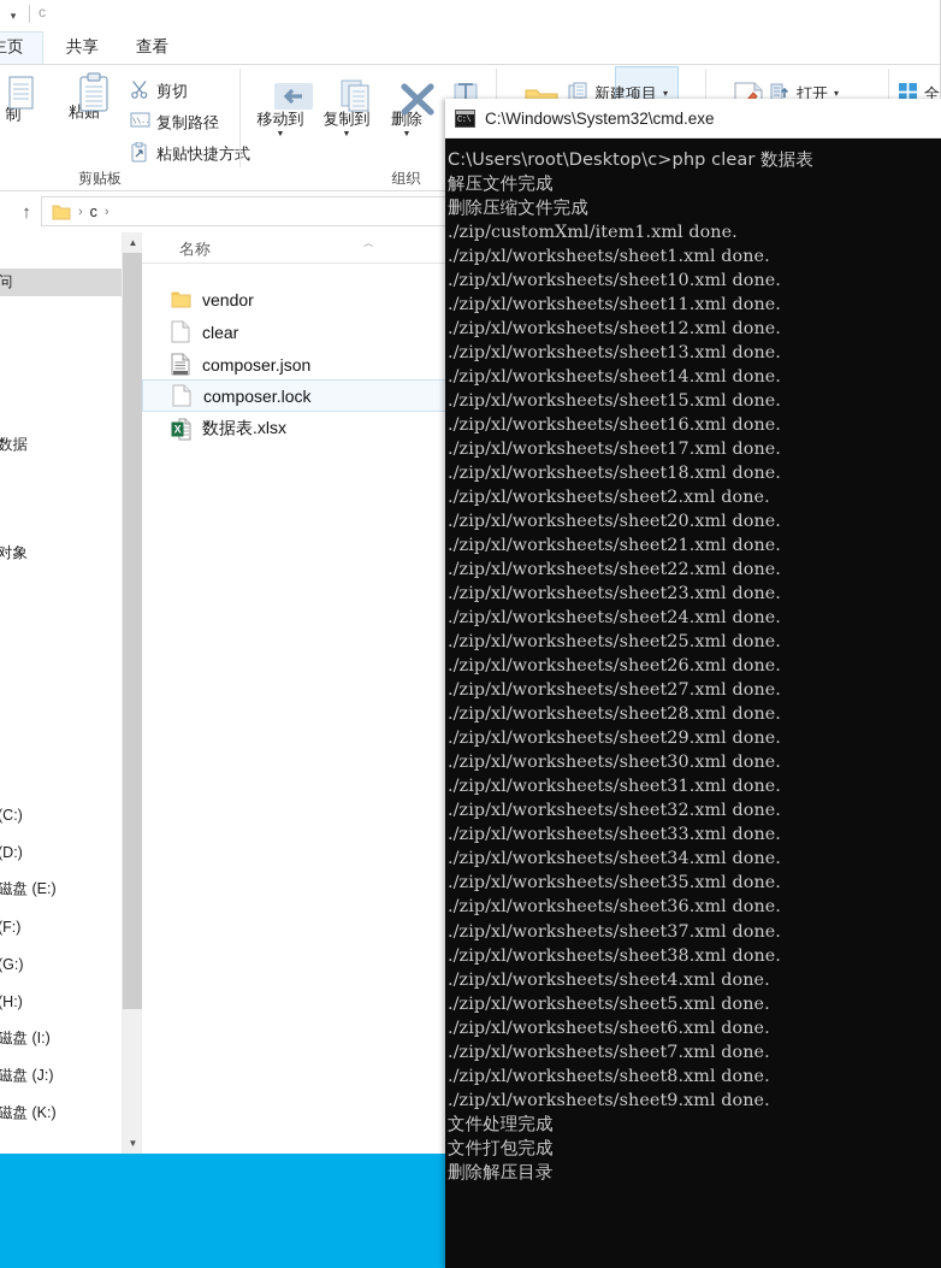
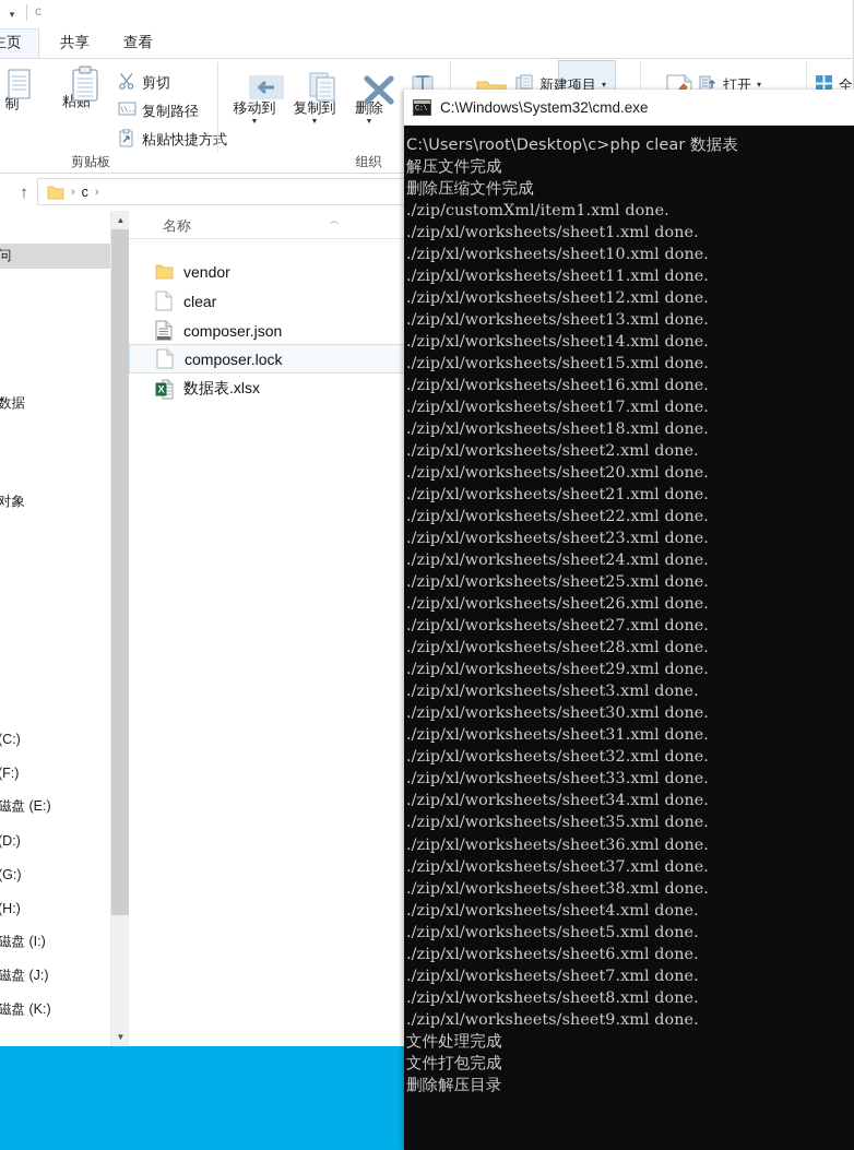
  ▾
  c
  共享
  查看
  制
  剪切
  复制路径
  粘贴快捷方式
  剪贴板
  移动到
  复制到
  删除
  组织
  新建项目
  ▾
  打开
  ▾
  ↑
  ›
  c
  ›
  问
  数据
  对象
  (C:)
- (D:)
+ (F:)
  磁盘 (E:)
- (F:)
+ (D:)
  (G:)
  (H:)
  磁盘 (I:)
  磁盘 (J:)
  磁盘 (K:)
  ▲
  ▼
  名称
  ︿
  vendor
  clear
  composer.json
  composer.lock
  X
  数据表.xlsx
  C:\
  C:\Windows\System32\cmd.exe
  C:\Users\root\Desktop\c>php clear 数据表
  解压文件完成
  删除压缩文件完成
  ./zip/customXml/item1.xml done.
  ./zip/xl/worksheets/sheet1.xml done.
  ./zip/xl/worksheets/sheet10.xml done.
  ./zip/xl/worksheets/sheet11.xml done.
  ./zip/xl/worksheets/sheet12.xml done.
  ./zip/xl/worksheets/sheet13.xml done.
  ./zip/xl/worksheets/sheet14.xml done.
  ./zip/xl/worksheets/sheet15.xml done.
  ./zip/xl/worksheets/sheet16.xml done.
  ./zip/xl/worksheets/sheet17.xml done.
  ./zip/xl/worksheets/sheet18.xml done.
  ./zip/xl/worksheets/sheet2.xml done.
  ./zip/xl/worksheets/sheet20.xml done.
  ./zip/xl/worksheets/sheet21.xml done.
  ./zip/xl/worksheets/sheet22.xml done.
  ./zip/xl/worksheets/sheet23.xml done.
  ./zip/xl/worksheets/sheet24.xml done.
  ./zip/xl/worksheets/sheet25.xml done.
  ./zip/xl/worksheets/sheet26.xml done.
  ./zip/xl/worksheets/sheet27.xml done.
  ./zip/xl/worksheets/sheet28.xml done.
  ./zip/xl/worksheets/sheet29.xml done.
+ ./zip/xl/worksheets/sheet3.xml done.
  ./zip/xl/worksheets/sheet30.xml done.
  ./zip/xl/worksheets/sheet31.xml done.
  ./zip/xl/worksheets/sheet32.xml done.
  ./zip/xl/worksheets/sheet33.xml done.
  ./zip/xl/worksheets/sheet34.xml done.
  ./zip/xl/worksheets/sheet35.xml done.
  ./zip/xl/worksheets/sheet36.xml done.
  ./zip/xl/worksheets/sheet37.xml done.
  ./zip/xl/worksheets/sheet38.xml done.
  ./zip/xl/worksheets/sheet4.xml done.
  ./zip/xl/worksheets/sheet5.xml done.
  ./zip/xl/worksheets/sheet6.xml done.
  ./zip/xl/worksheets/sheet7.xml done.
  ./zip/xl/worksheets/sheet8.xml done.
  ./zip/xl/worksheets/sheet9.xml done.
  文件处理完成
  文件打包完成
  删除解压目录
